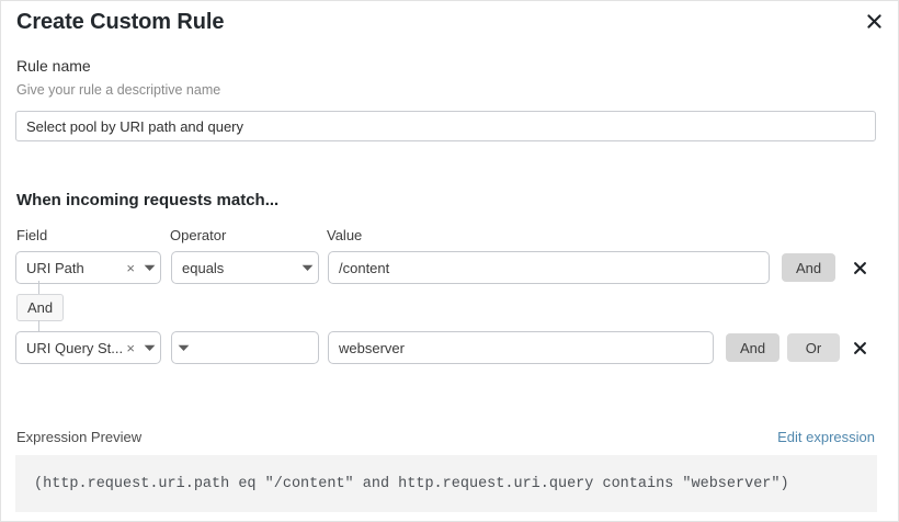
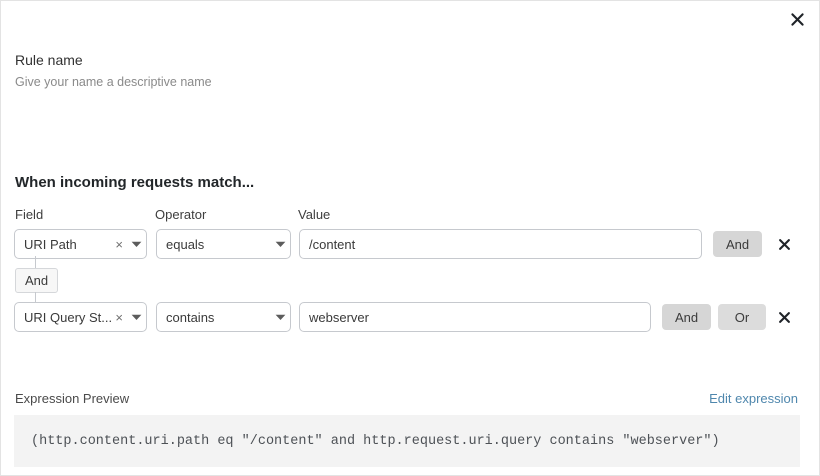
- Create Custom Rule
  Rule name
- Give your rule a descriptive name
+ Give your name a descriptive name
- Select pool by URI path and query
  When incoming requests match...
  Field
  Operator
  Value
  URI Path
  ×
  equals
  /content
  And
  And
  URI Query St...
  ×
+ contains
  webserver
  And
  Or
  Expression Preview
  Edit expression
- (http.request.uri.path eq "/content" and http.request.uri.query contains "webserver")
+ (http.content.uri.path eq "/content" and http.request.uri.query contains "webserver")
